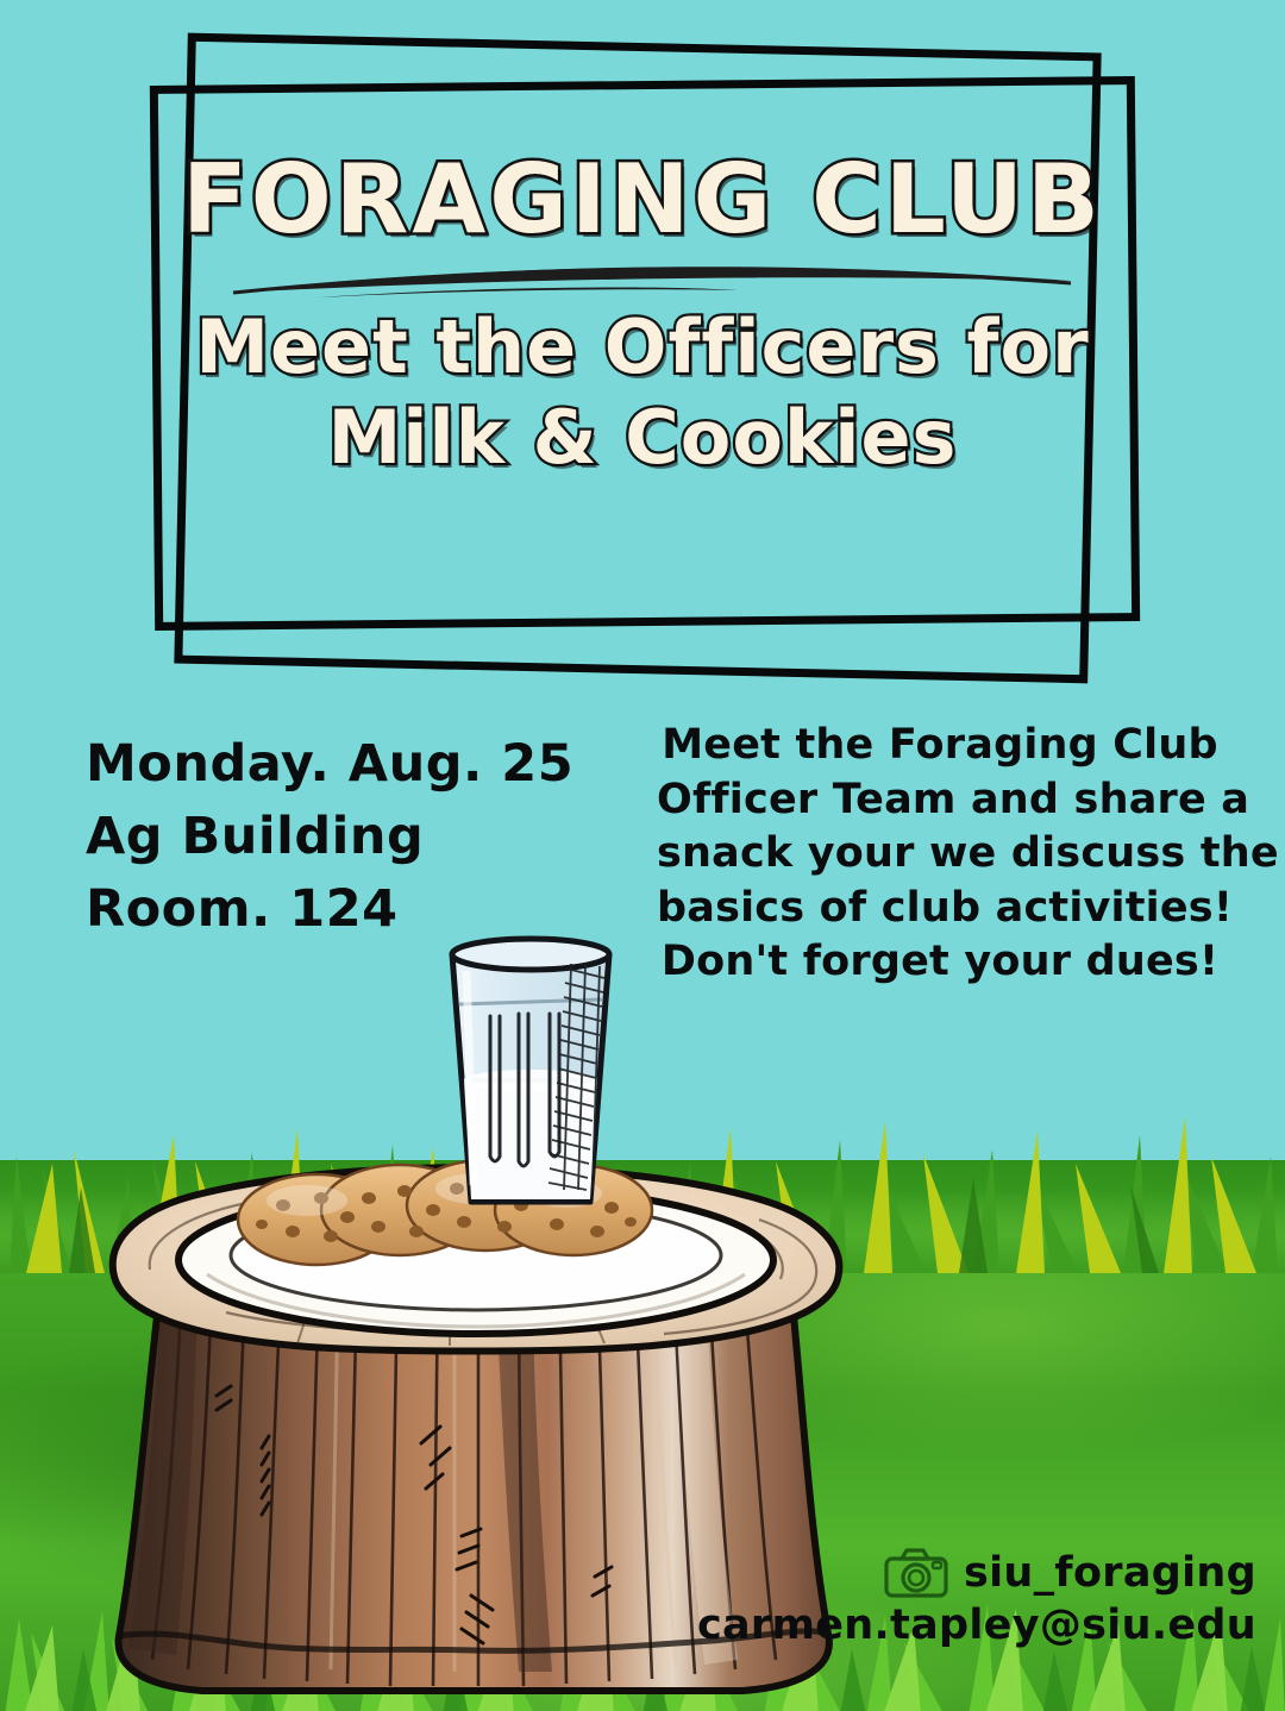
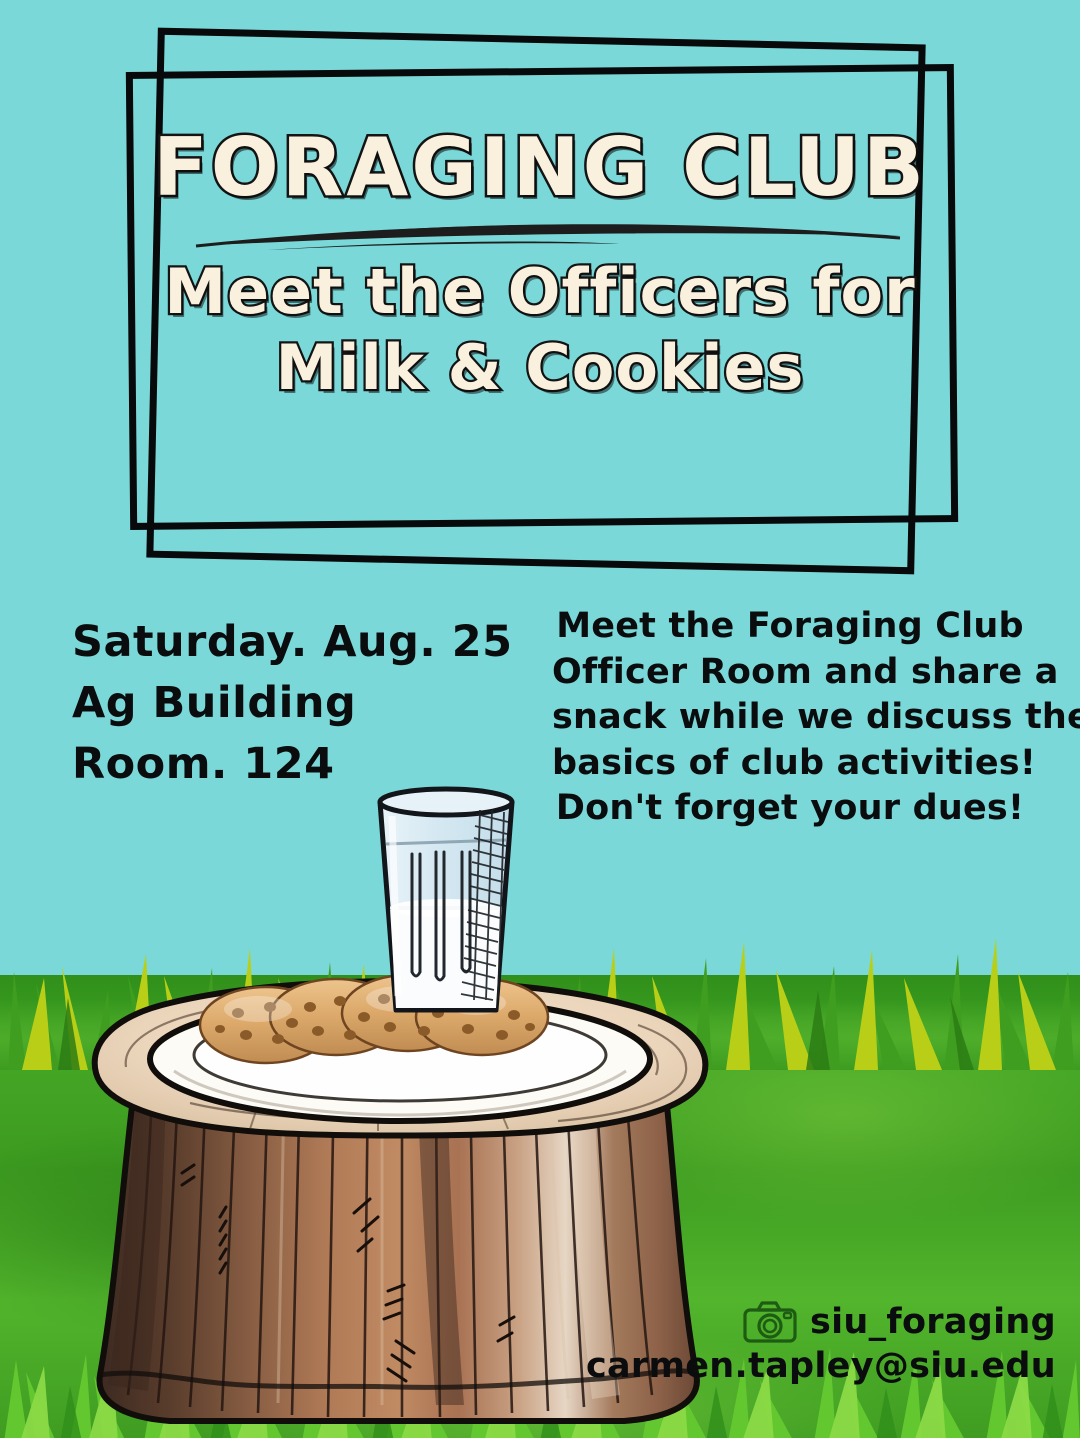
  FORAGING CLUB
  Meet the Officers for
  Milk & Cookies
- Monday. Aug. 25
+ Saturday. Aug. 25
  Ag Building
  Room. 124
  Meet the Foraging Club
- Officer Team and share a
+ Officer Room and share a
- snack your we discuss the
+ snack while we discuss the
  basics of club activities!
  Don't forget your dues!
  siu_foraging
  carmen.tapley@siu.edu
